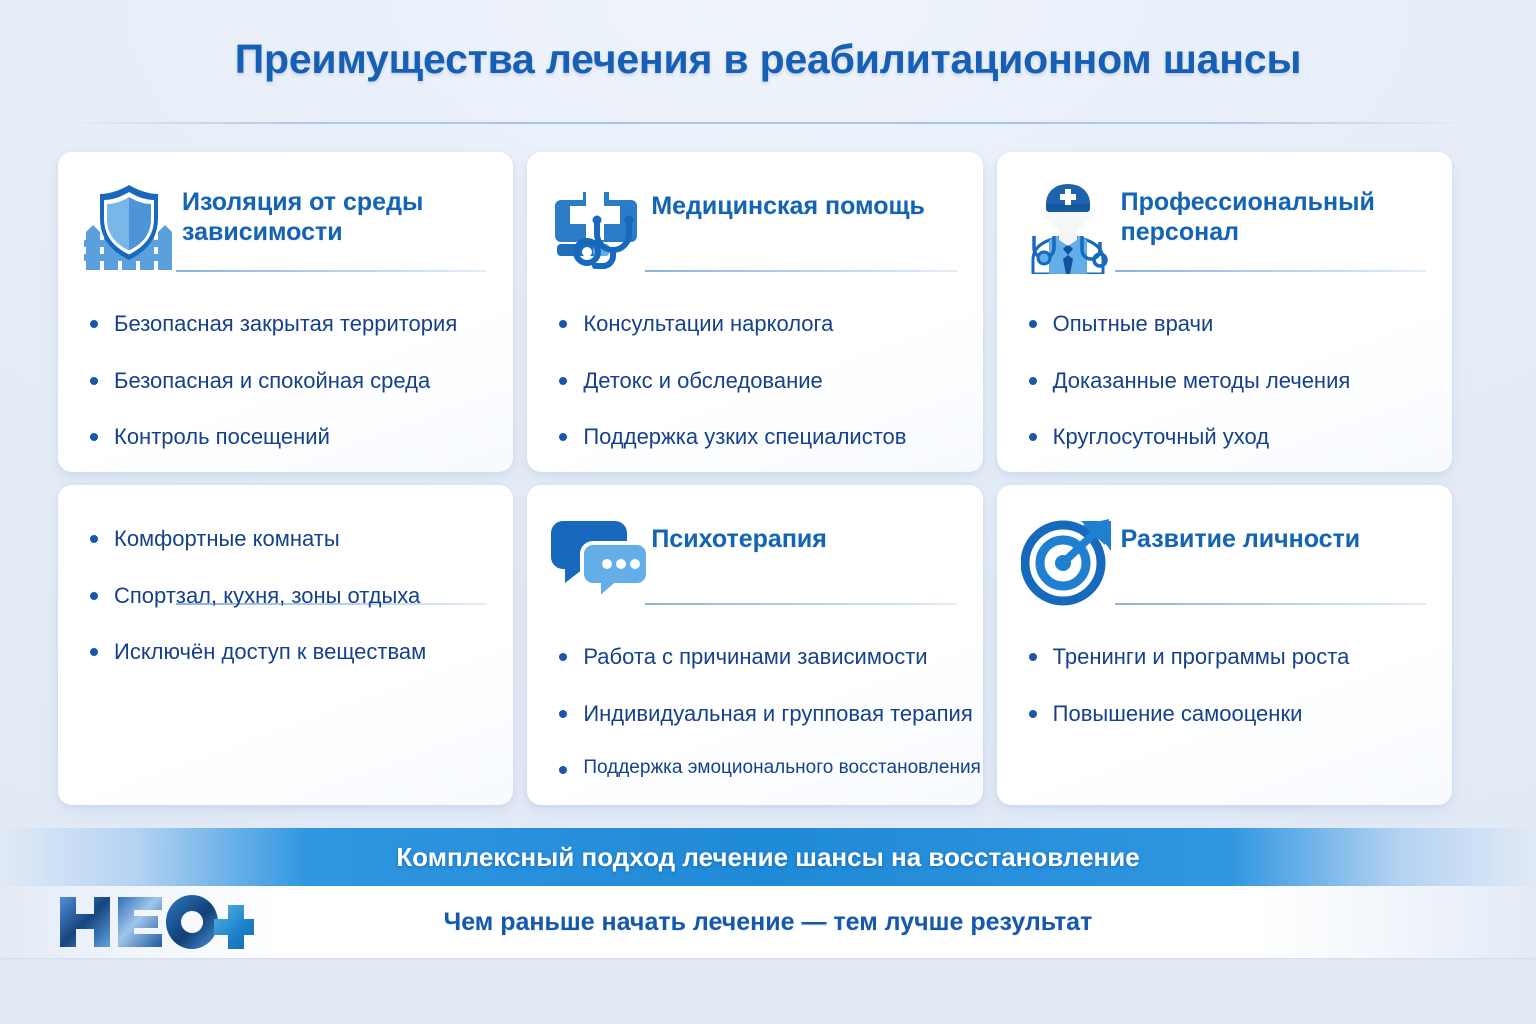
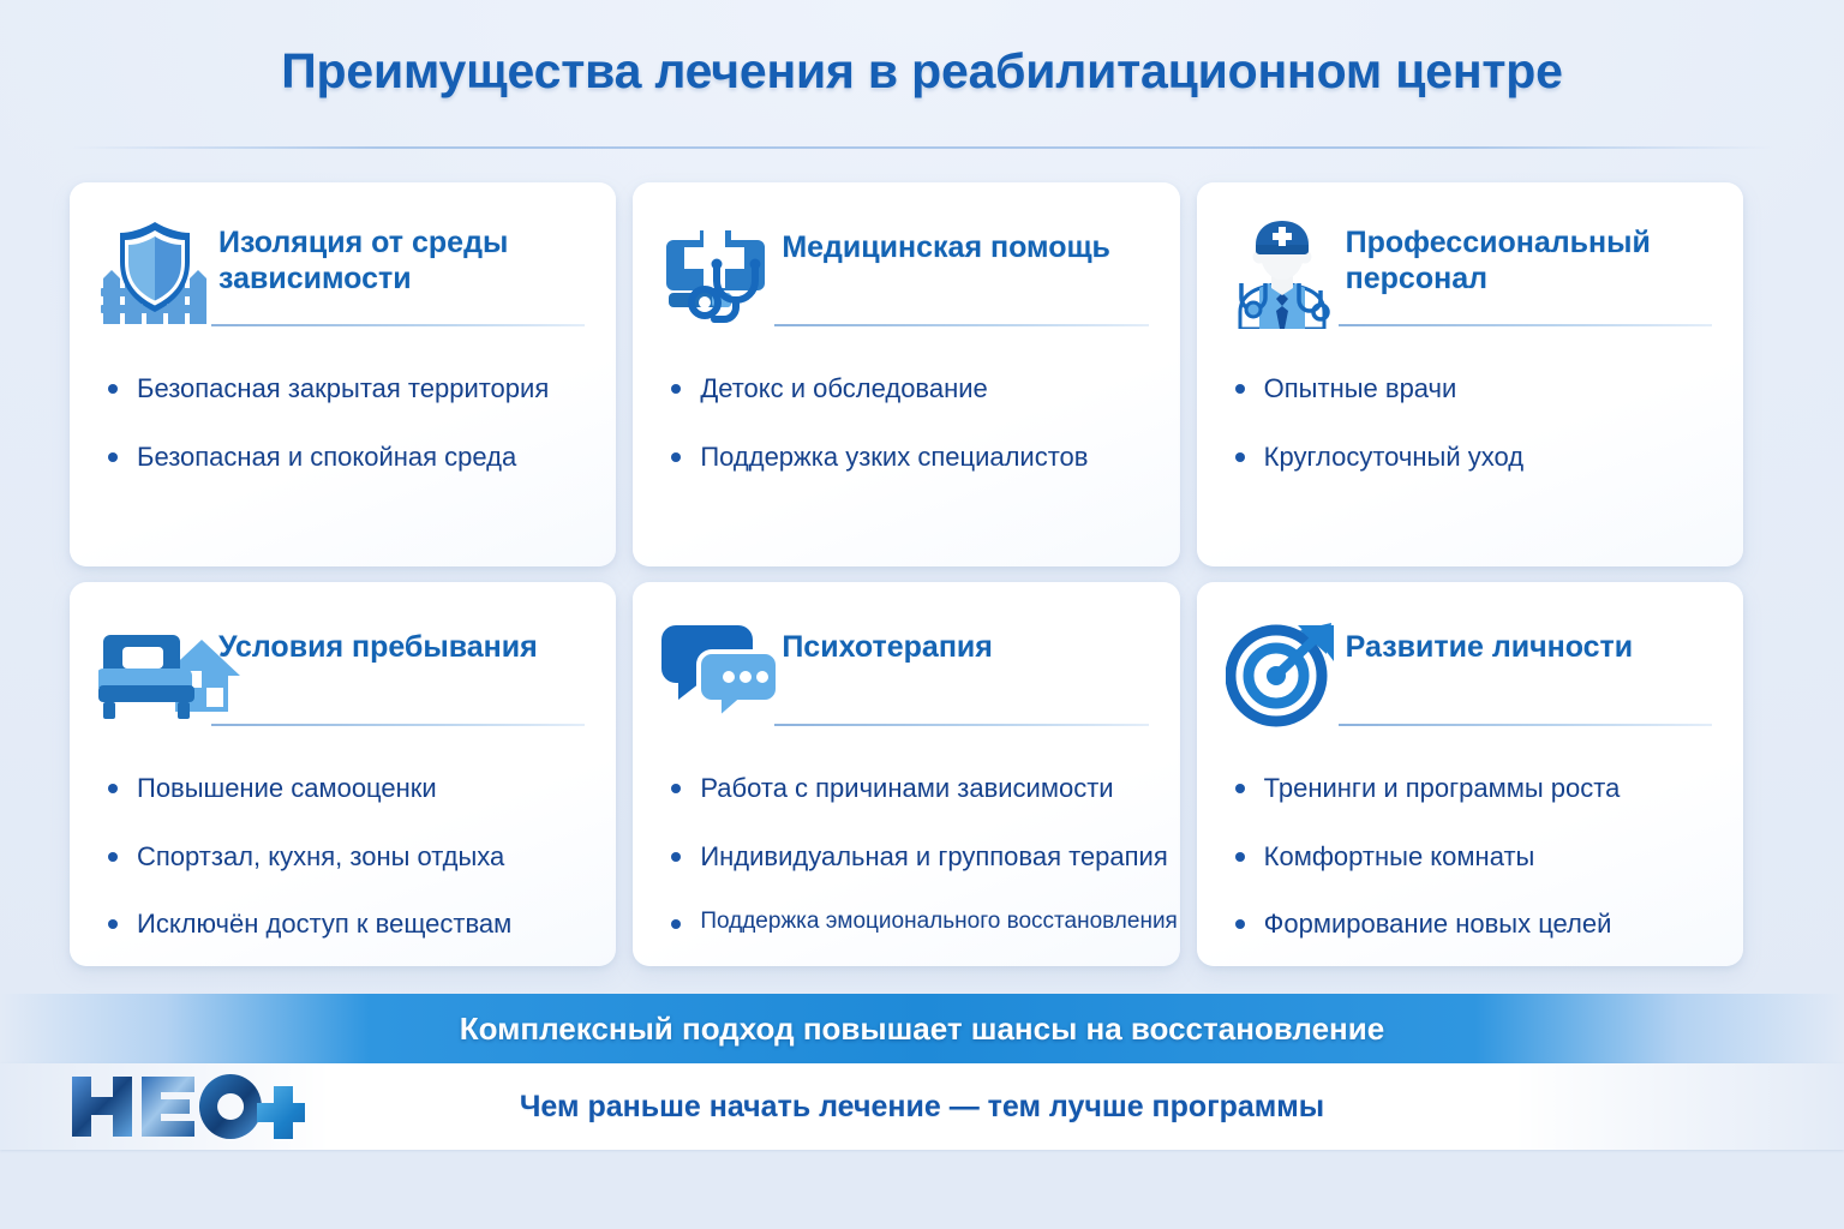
- Преимущества лечения в реабилитационном шансы
+ Преимущества лечения в реабилитационном центре
  Изоляция от среды зависимости
  Безопасная закрытая территория
  Безопасная и спокойная среда
- Контроль посещений
  Медицинская помощь
- Консультации нарколога
  Детокс и обследование
  Поддержка узких специалистов
  Профессиональный персонал
  Опытные врачи
- Доказанные методы лечения
  Круглосуточный уход
+ Условия пребывания
- Комфортные комнаты
+ Повышение самооценки
  Спортзал, кухня, зоны отдыха
  Исключён доступ к веществам
  Психотерапия
  Работа с причинами зависимости
  Индивидуальная и групповая терапия
  Поддержка эмоционального восстановления
  Развитие личности
  Тренинги и программы роста
- Повышение самооценки
+ Комфортные комнаты
+ Формирование новых целей
- Комплексный подход лечение шансы на восстановление
+ Комплексный подход повышает шансы на восстановление
- Чем раньше начать лечение — тем лучше результат
+ Чем раньше начать лечение — тем лучше программы
